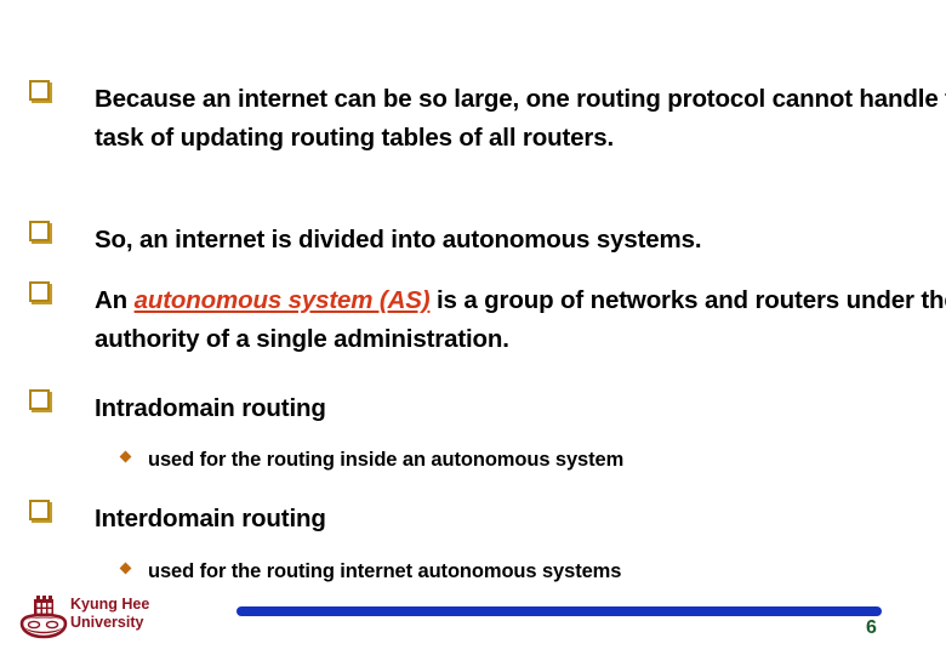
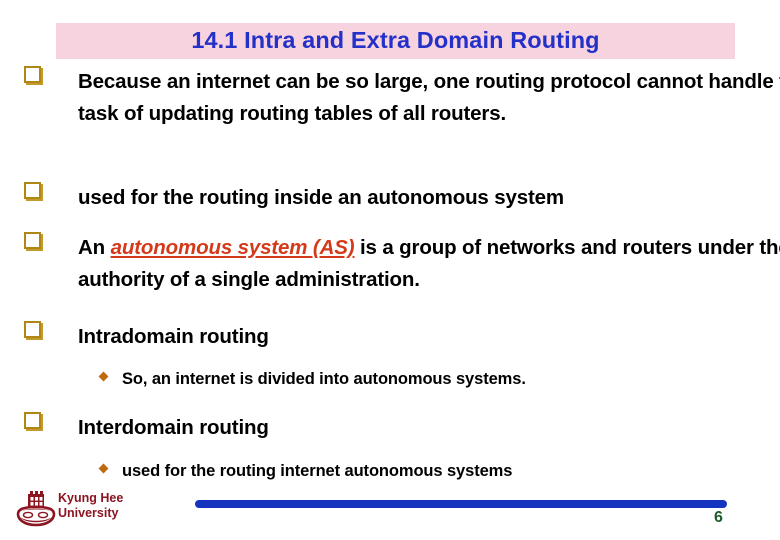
+ 14.1 Intra and Extra Domain Routing
  Because an internet can be so large, one routing protocol cannot handle task of updating routing tables of all routers.
- So, an internet is divided into autonomous systems.
+ used for the routing inside an autonomous system
  An autonomous system (AS) is a group of networks and routers under th authority of a single administration.
  Intradomain routing
- used for the routing inside an autonomous system
+ So, an internet is divided into autonomous systems.
  Interdomain routing
  used for the routing internet autonomous systems
  Kyung Hee
  University
  6
